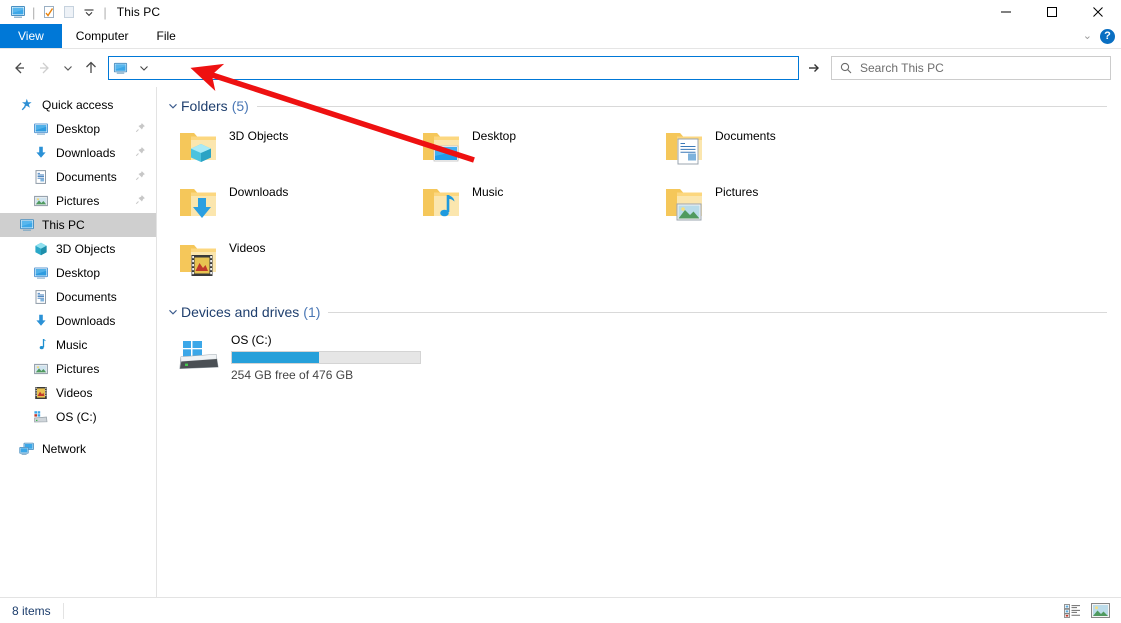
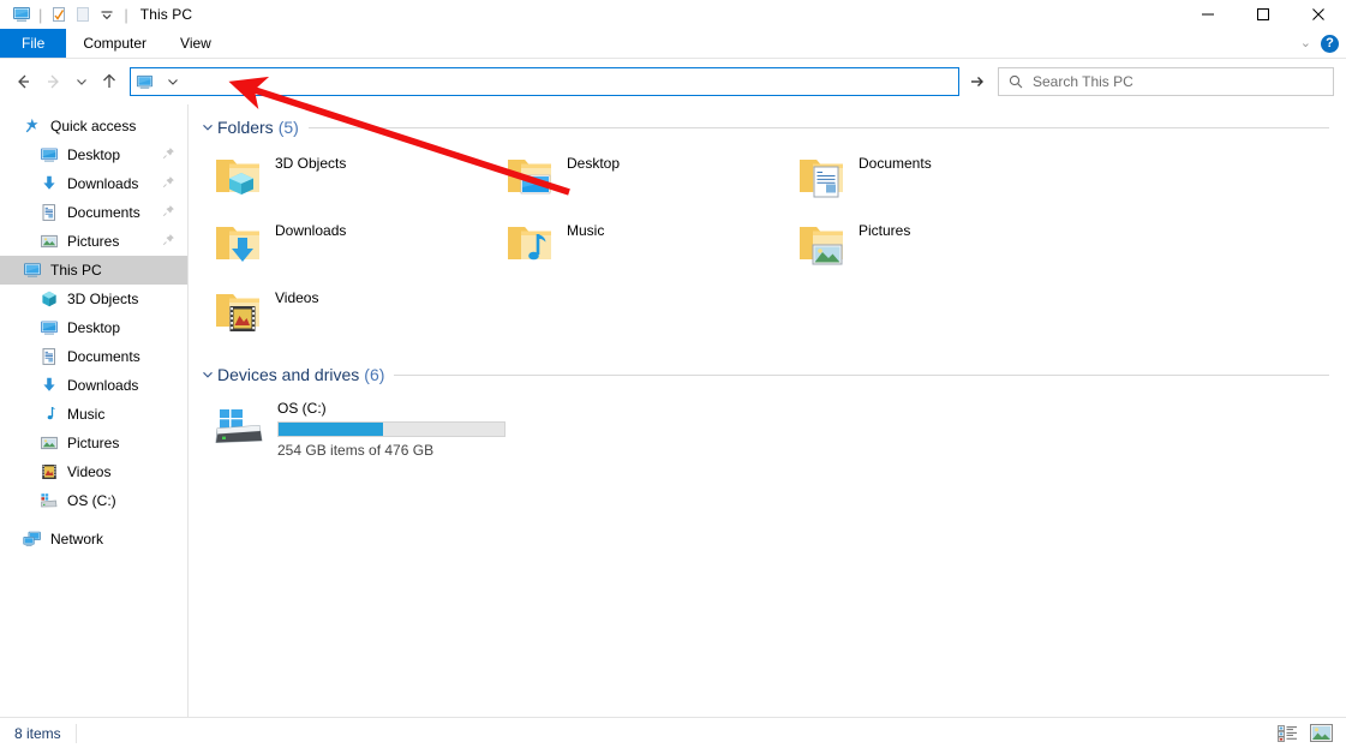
  |
  |
  This PC
- View
+ File
  Computer
- File
+ View
  ⌄
  ?
  Search This PC
  Quick access
  Desktop
  Downloads
  Documents
  Pictures
  This PC
  3D Objects
  Desktop
  Documents
  Downloads
  Music
  Pictures
  Videos
  OS (C:)
  Network
  Folders
  (5)
  3D Objects
  Desktop
  Documents
  Downloads
  Music
  Pictures
  Videos
  Devices and drives
- (1)
+ (6)
  OS (C:)
- 254 GB free of 476 GB
+ 254 GB items of 476 GB
  8 items
